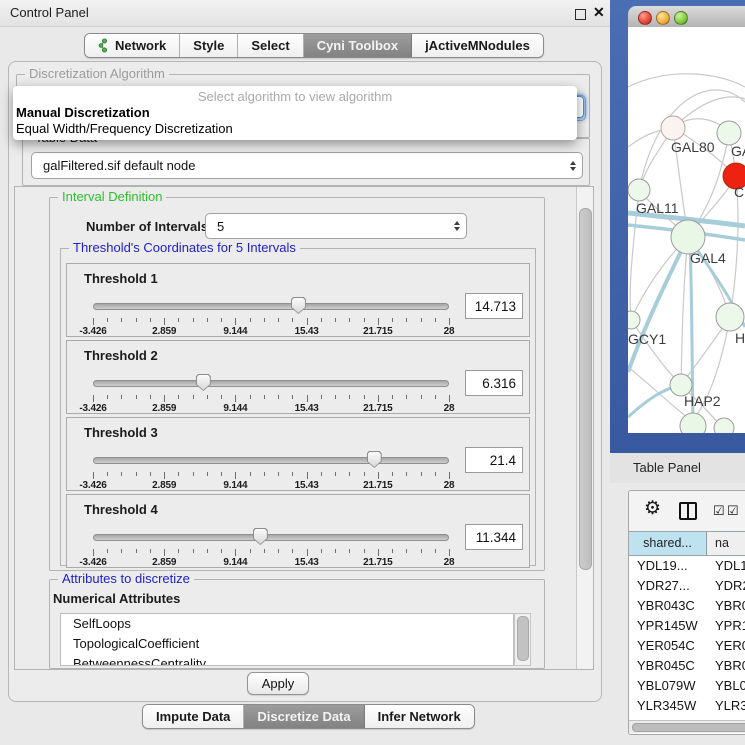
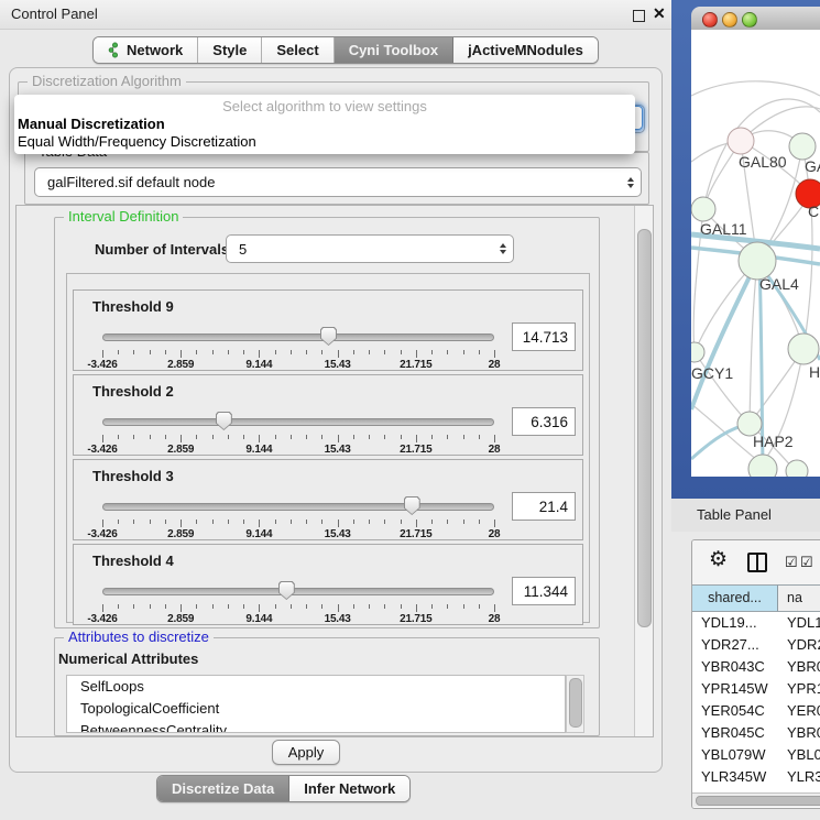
  Control Panel
  ✕
  Network
  Style
  Select
  Cyni Toolbox
  jActiveMNodules
  Discretization Algorithm
- Select algorithm to view algorithm
+ Select algorithm to view settings
  Manual Discretization
  Equal Width/Frequency Discretization
  galFiltered.sif default node
  Interval Definition
  Number of Interval
  5
- Threshold's Coordinates for 5 Intervals
- Threshold 1
+ Threshold 9
  -3.426
  2.859
  9.144
  15.43
  21.715
  28
  14.713
  Threshold 2
  -3.426
  2.859
  9.144
  15.43
  21.715
  28
  6.316
  Threshold 3
  -3.426
  2.859
  9.144
  15.43
  21.715
  28
  21.4
  Threshold 4
  -3.426
  2.859
  9.144
  15.43
  21.715
  28
  11.344
  Attributes to discretize
  Numerical Attributes
  SelfLoops
  TopologicalCoefficient
  BetweennessCentrality
  Apply
- Impute Data
  Discretize Data
  Infer Network
  GAL80
  C
  GAL11
  GAL4
  GCY1
  H
  HAP2
  Table Panel
  ⚙
  ☑
  ☑
  shared...
  na
  YDL19...
  YDL1
  YDR27...
  YDR
  YBR043C
  YBR
  YPR145W
  YPR
  YER054C
  YER
  YBR045C
  YBR
  YBL079W
  YBL0
  YLR345W
  YLR3
